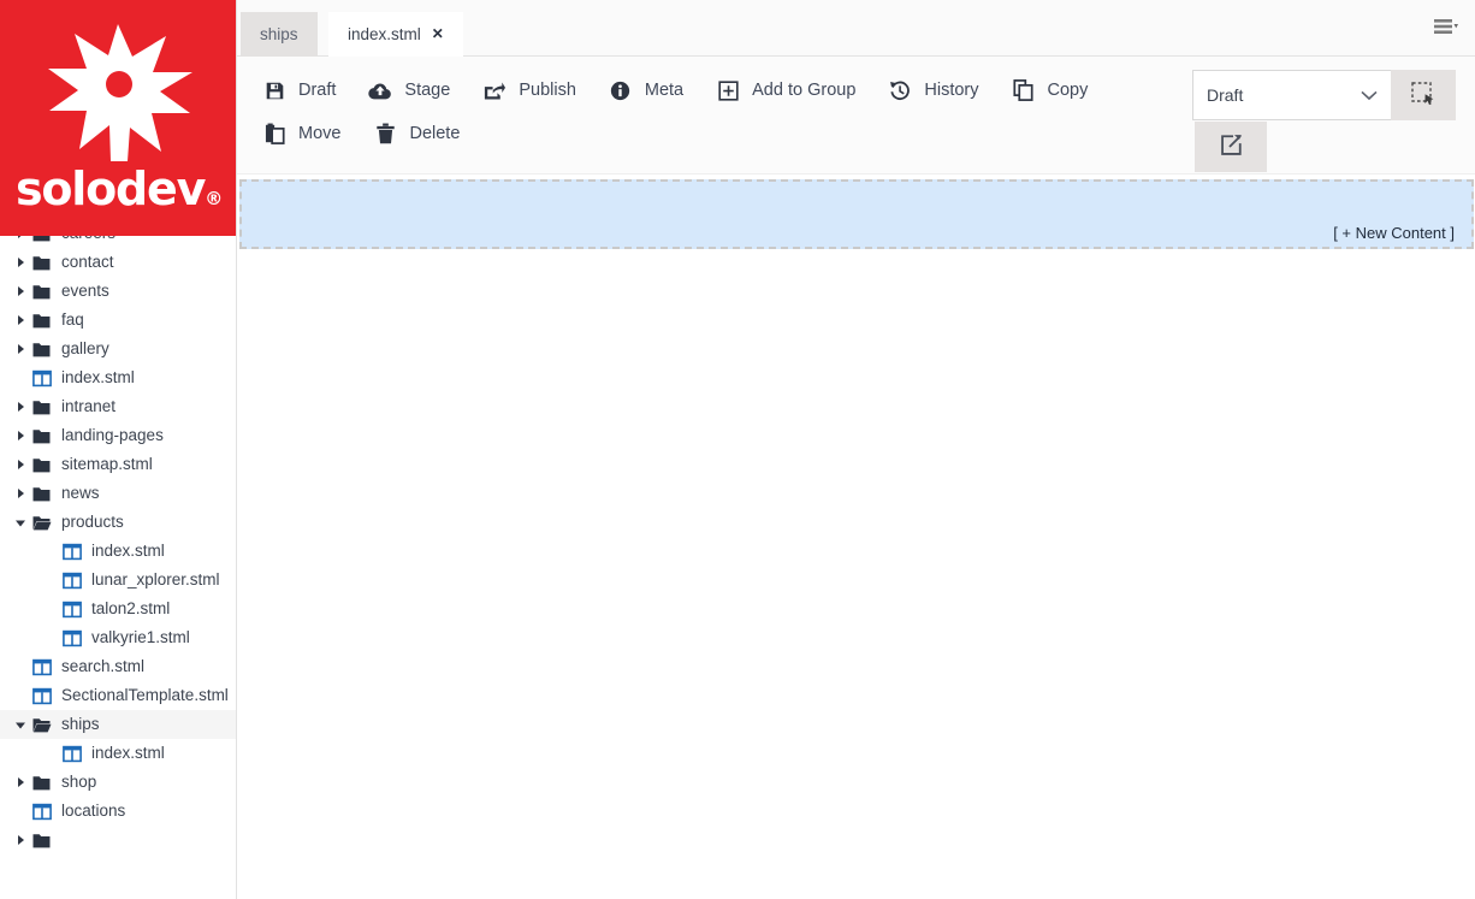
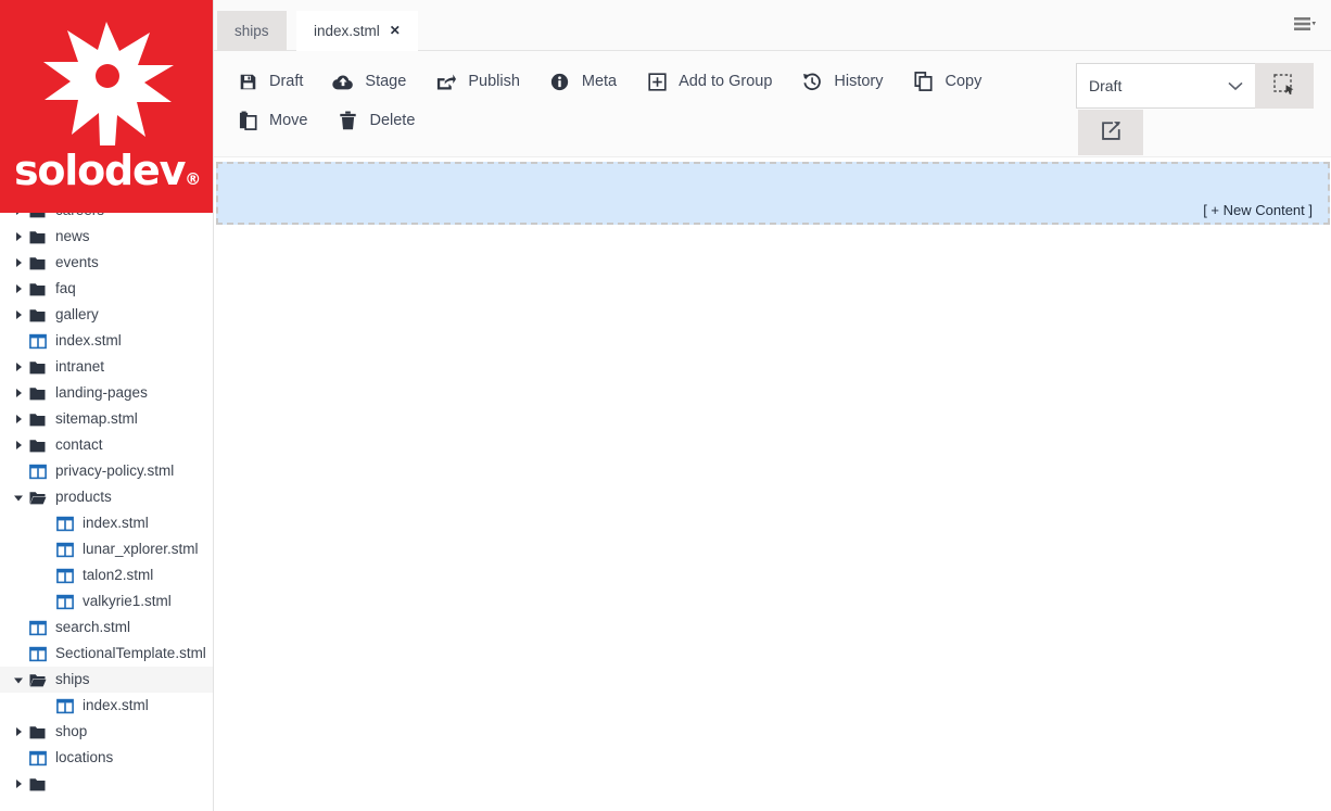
- contact
+ news
  events
  faq
  gallery
  index.stml
  intranet
  landing-pages
  sitemap.stml
- news
+ contact
+ privacy-policy.stml
  products
  index.stml
  lunar_xplorer.stml
  talon2.stml
  valkyrie1.stml
  search.stml
  SectionalTemplate.stml
  ships
  index.stml
  shop
  locations
  solodev®
  ships
  index.stml
  ✕
  Draft
  Stage
  Publish
  Meta
  Add to Group
  History
  Copy
  Move
  Delete
  Draft
  [ + New Content ]
